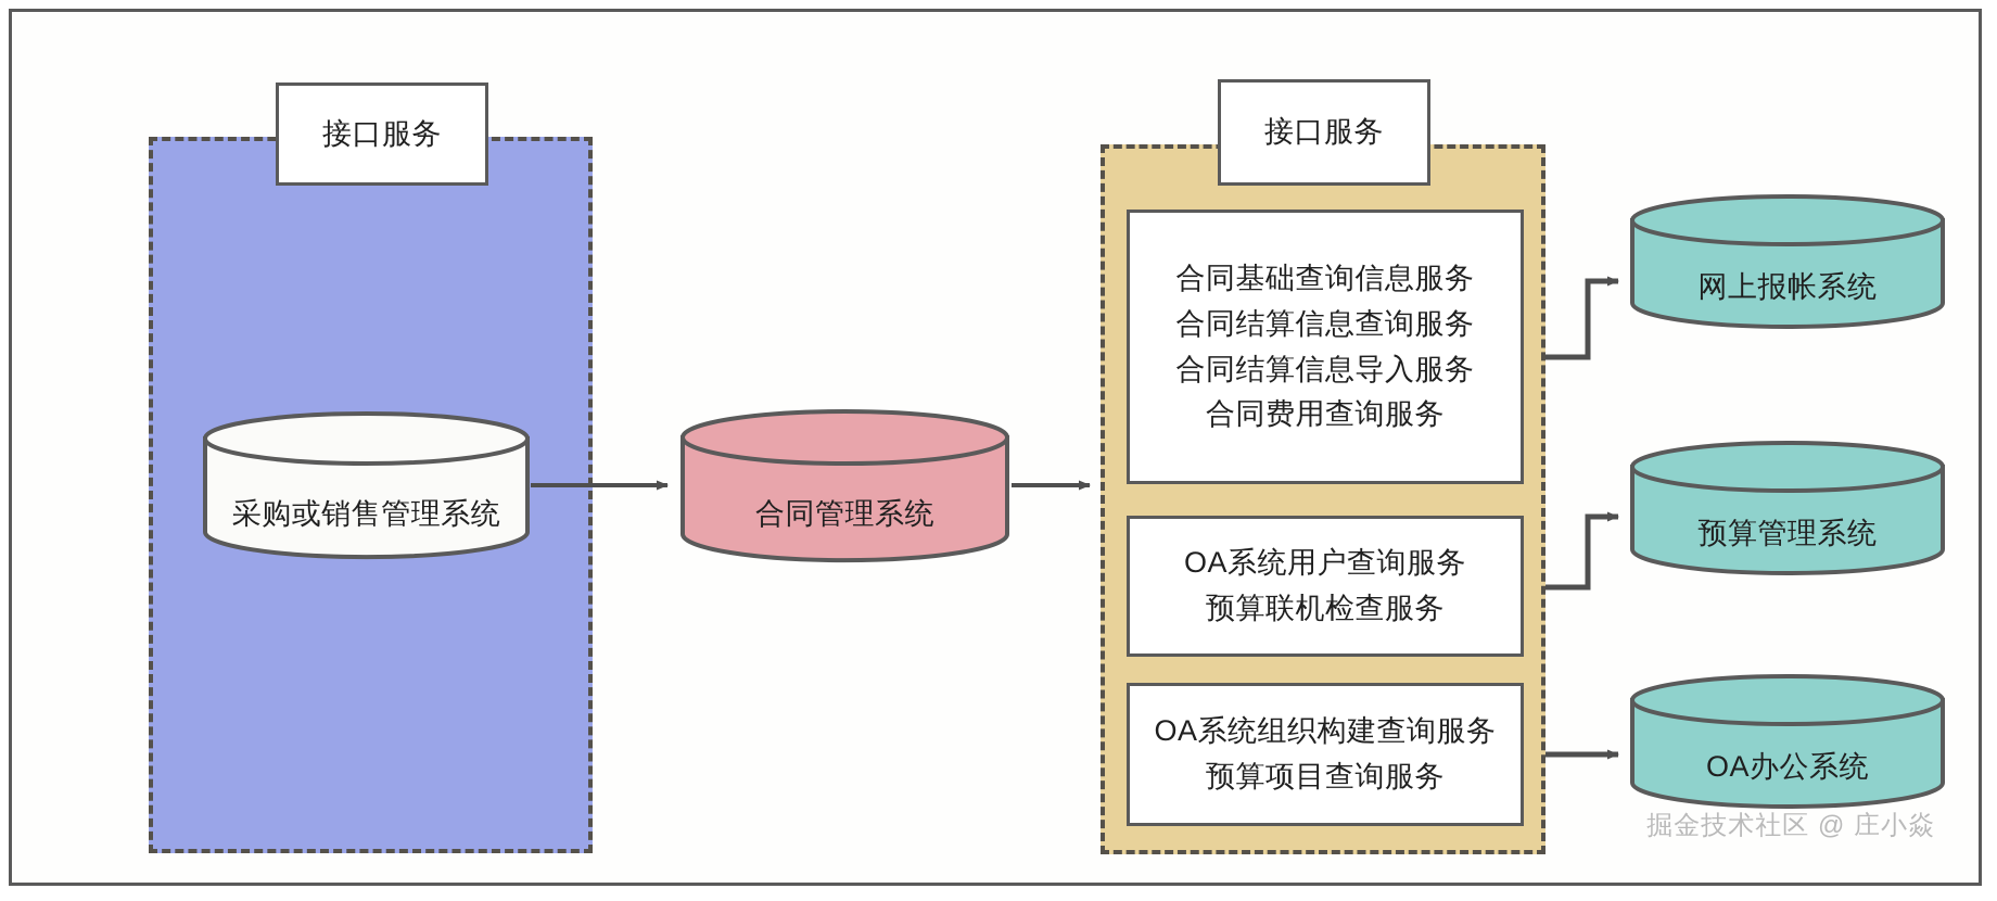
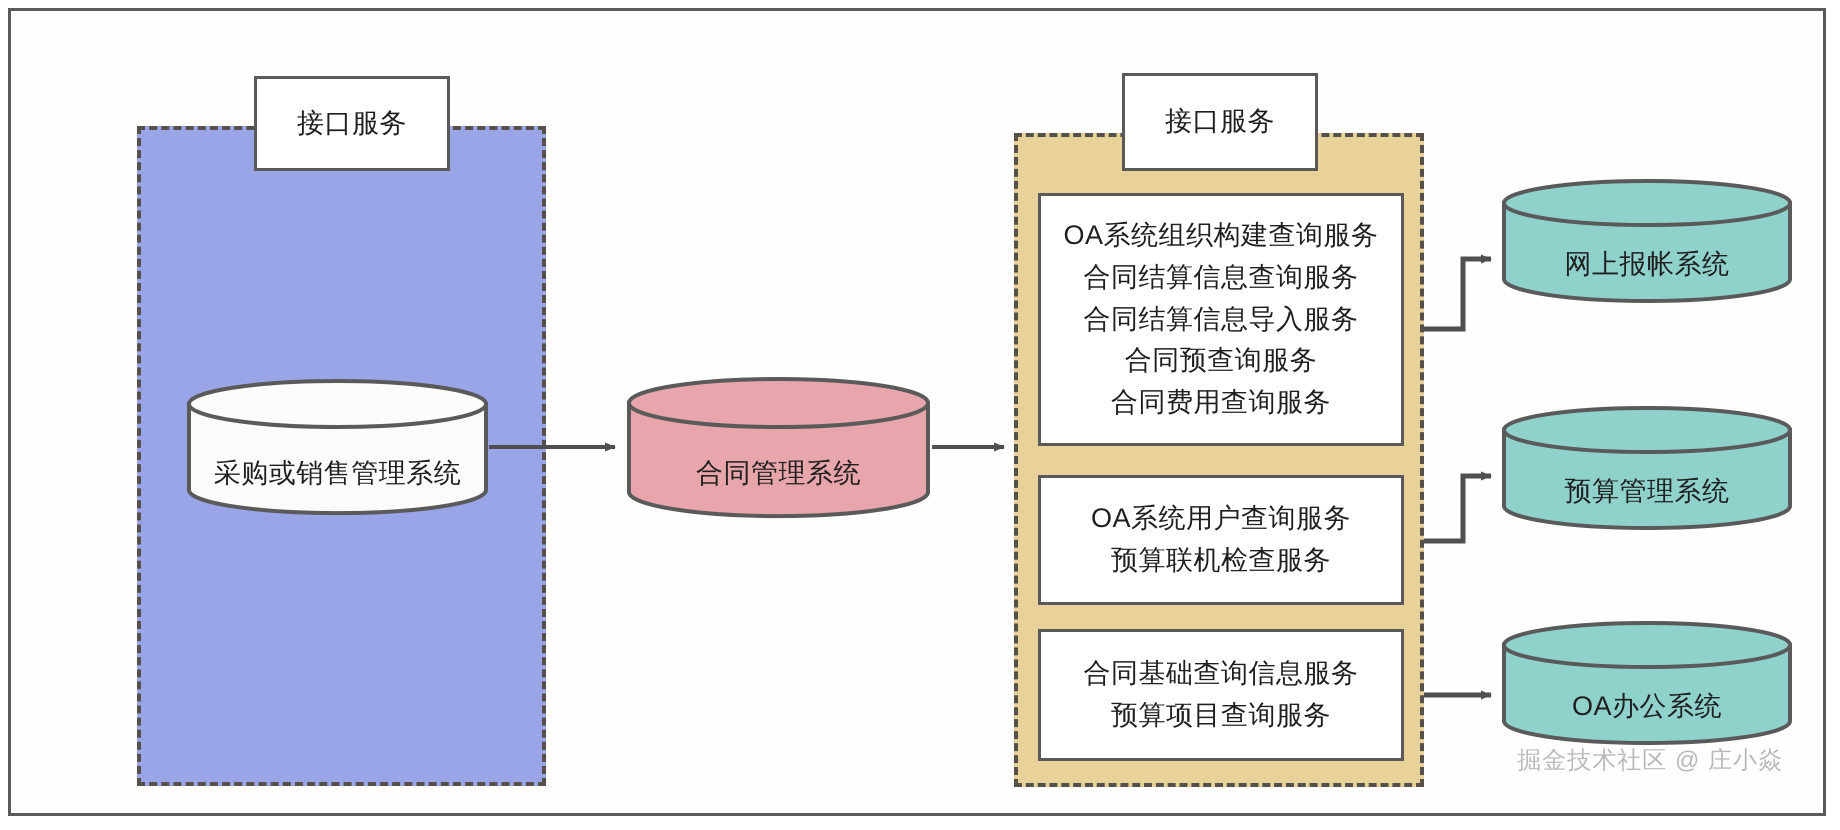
  采购或销售管理系统
  合同管理系统
  接口服务
  接口服务
- 合同基础查询信息服务
+ OA系统组织构建查询服务
  合同结算信息查询服务
  合同结算信息导入服务
+ 合同预查询服务
  合同费用查询服务
  OA系统用户查询服务
  预算联机检查服务
- OA系统组织构建查询服务
+ 合同基础查询信息服务
  预算项目查询服务
  网上报帐系统
  预算管理系统
  OA办公系统
  掘金技术社区 @ 庄小焱
